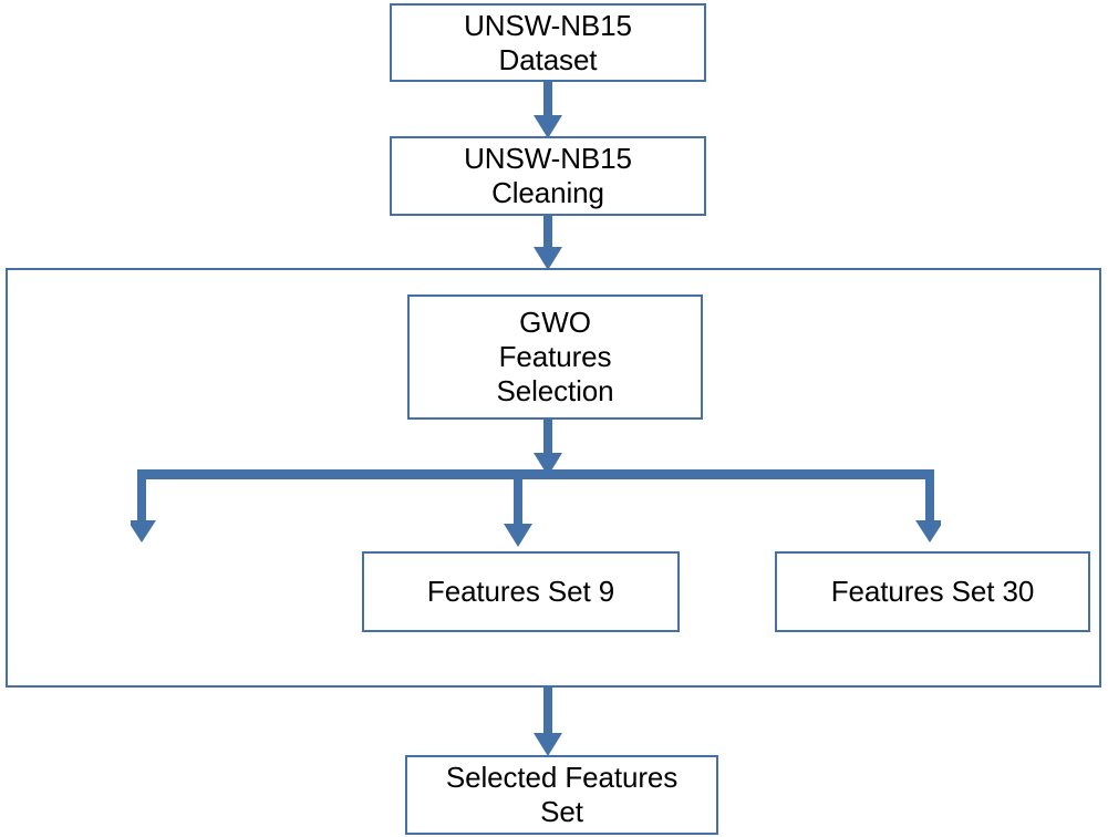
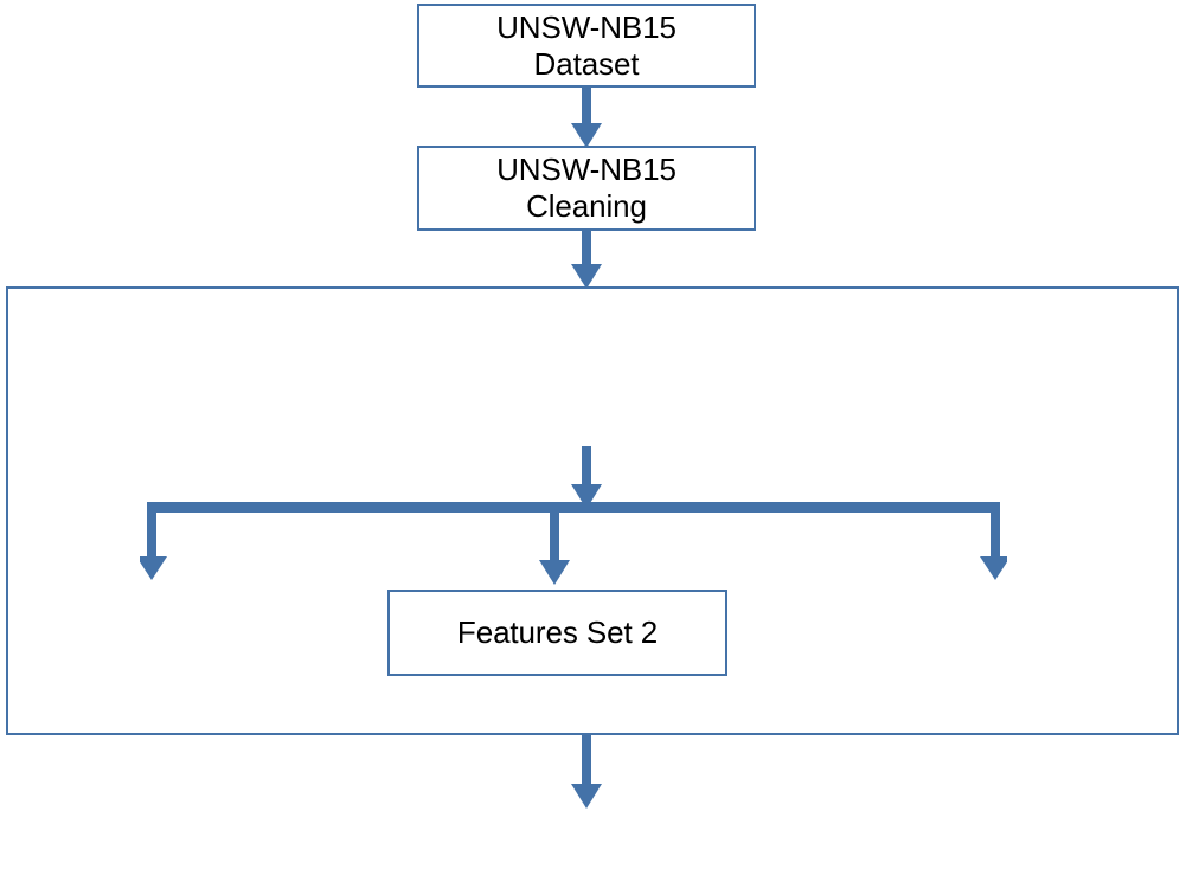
  UNSW-NB15
  Dataset
  UNSW-NB15
  Cleaning
- GWO
- Features
- Selection
- Features Set 9
+ Features Set 2
- Features Set 30
- Selected Features
- Set
